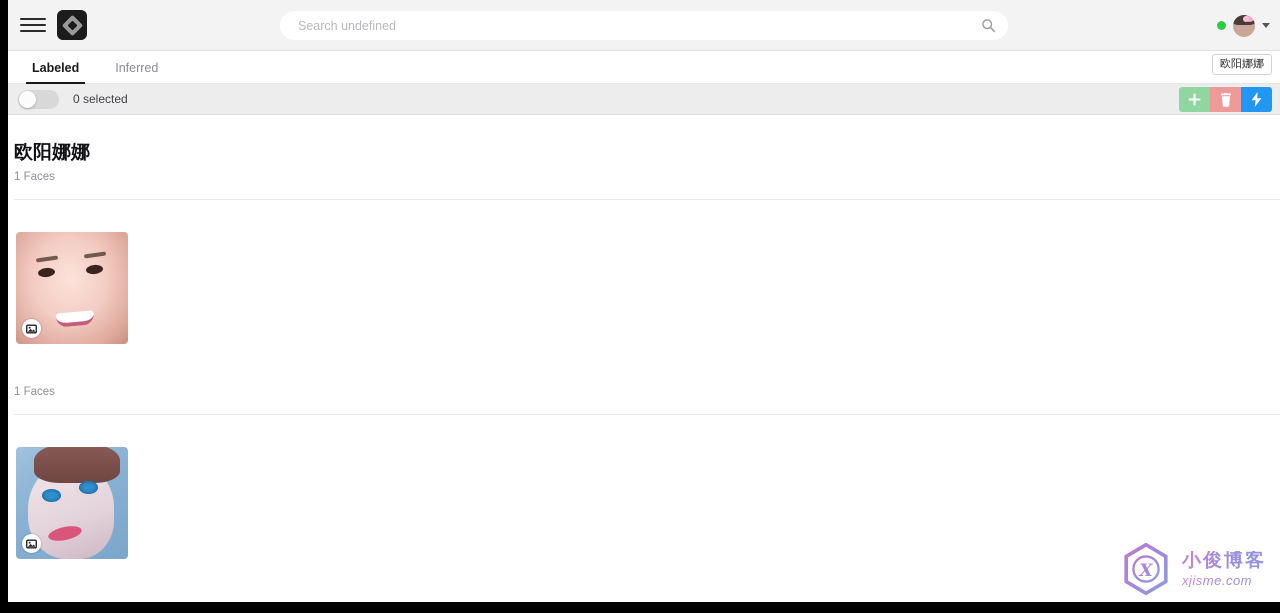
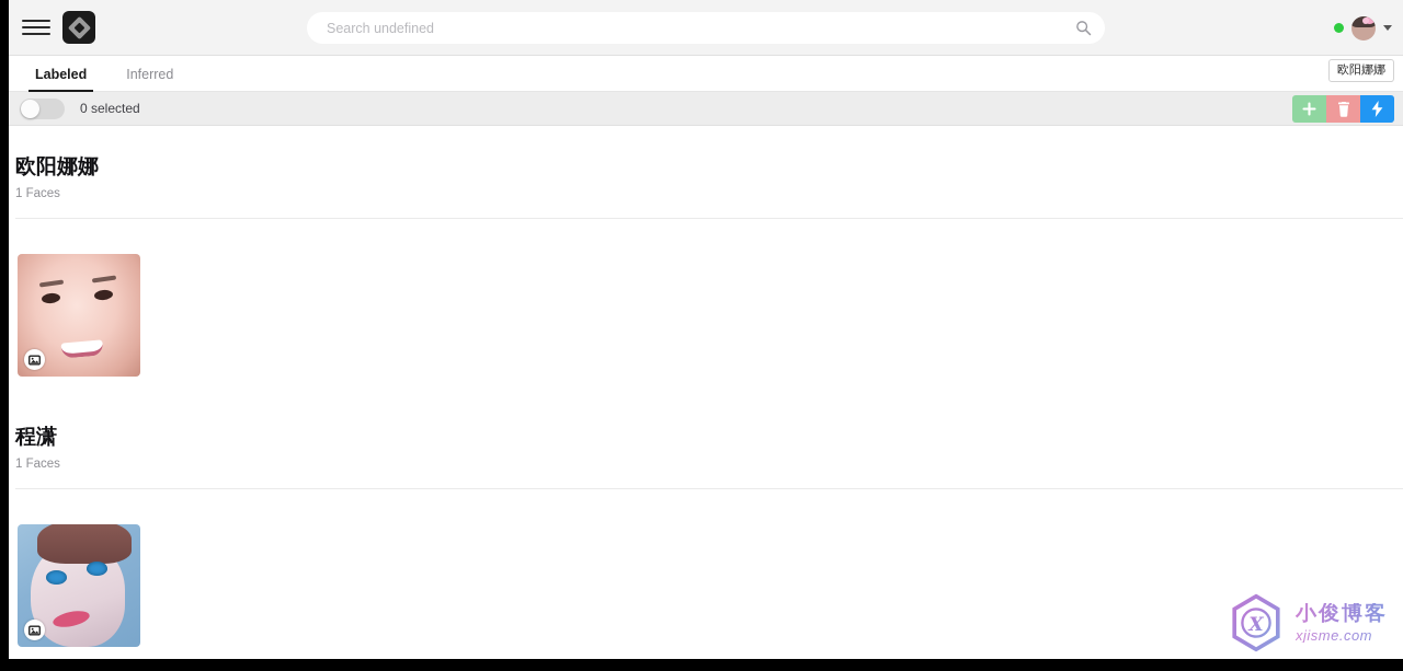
  Search undefined
  Labeled
  Inferred
  欧阳娜娜
  0 selected
  欧阳娜娜
  1 Faces
+ 程潇
  1 Faces
  X
  小俊博客
  xjisme.com
